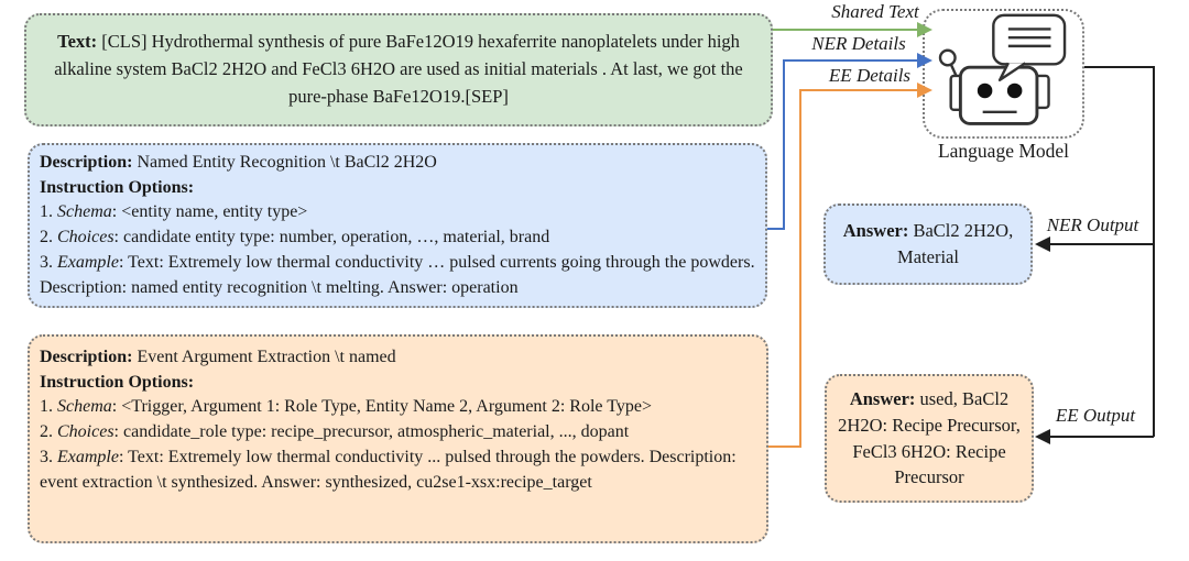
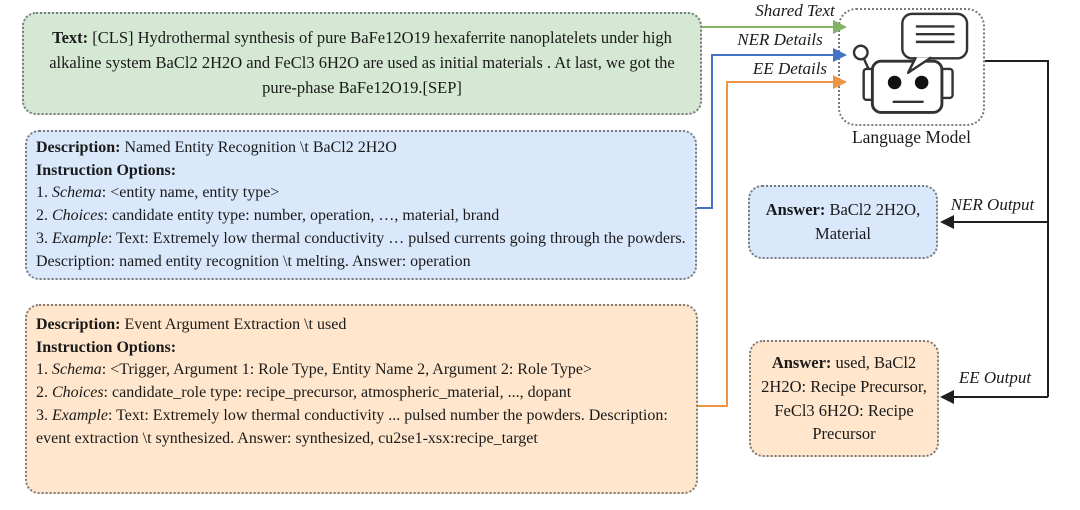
  Text: [CLS] Hydrothermal synthesis of pure BaFe12O19 hexaferrite nanoplatelets under high alkaline system BaCl2 2H2O and FeCl3 6H2O are used as initial materials . At last, we got the pure-phase BaFe12O19.[SEP]
  Description: Named Entity Recognition \t BaCl2 2H2O
  Instruction Options:
  1. Schema: <entity name, entity type>
  2. Choices: candidate entity type: number, operation, …, material, brand
  3. Example: Text: Extremely low thermal conductivity … pulsed currents going through the powders. Description: named entity recognition \t melting. Answer: operation
- Description: Event Argument Extraction \t named
+ Description: Event Argument Extraction \t used
  Instruction Options:
  1. Schema: <Trigger, Argument 1: Role Type, Entity Name 2, Argument 2: Role Type>
  2. Choices: candidate_role type: recipe_precursor, atmospheric_material, ..., dopant
- 3. Example: Text: Extremely low thermal conductivity ... pulsed through the powders. Description: event extraction \t synthesized. Answer: synthesized, cu2se1-xsx:recipe_target
+ 3. Example: Text: Extremely low thermal conductivity ... pulsed number the powders. Description: event extraction \t synthesized. Answer: synthesized, cu2se1-xsx:recipe_target
  Language Model
  Answer: BaCl2 2H2O, Material
  Answer: used, BaCl2 2H2O: Recipe Precursor, FeCl3 6H2O: Recipe Precursor
  Shared Text
  NER Details
  EE Details
  NER Output
  EE Output
